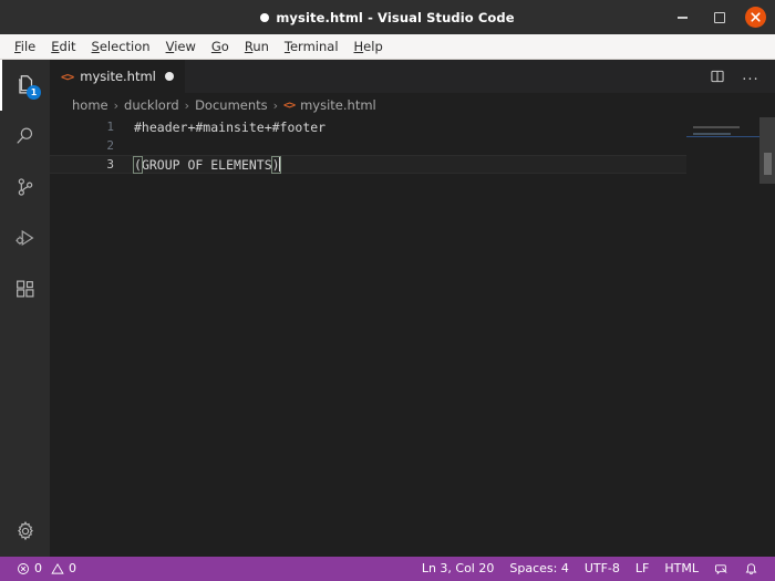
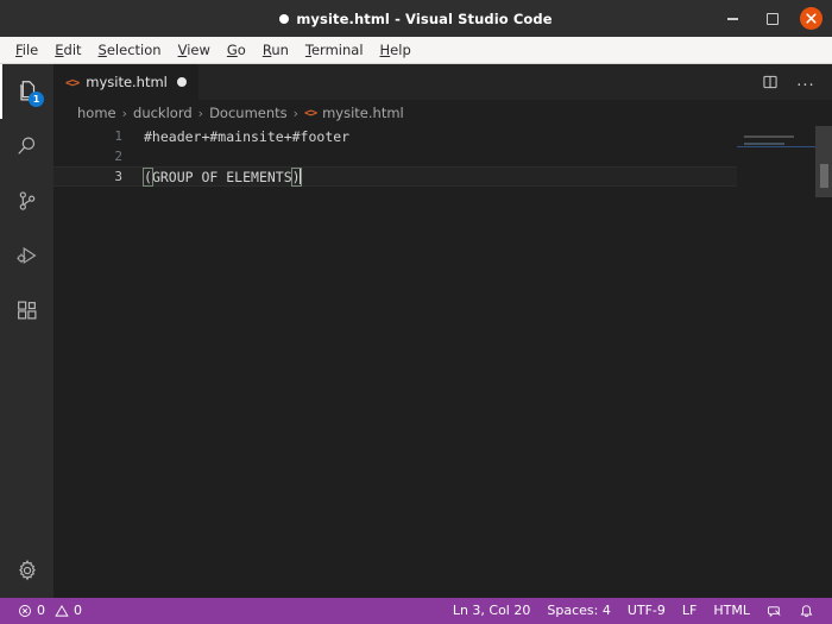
  mysite.html - Visual Studio Code
  File
  Edit
  Selection
  View
  Go
  Run
  Terminal
  Help
  1
  <>
  mysite.html
  ...
  home
  ›
  ducklord
  ›
  Documents
  ›
  <>
  mysite.html
  1
  #header+#mainsite+#footer
  2
  3
  (GROUP OF ELEMENTS)
  0
  0
  Ln 3, Col 20
  Spaces: 4
- UTF-8
+ UTF-9
  LF
  HTML
